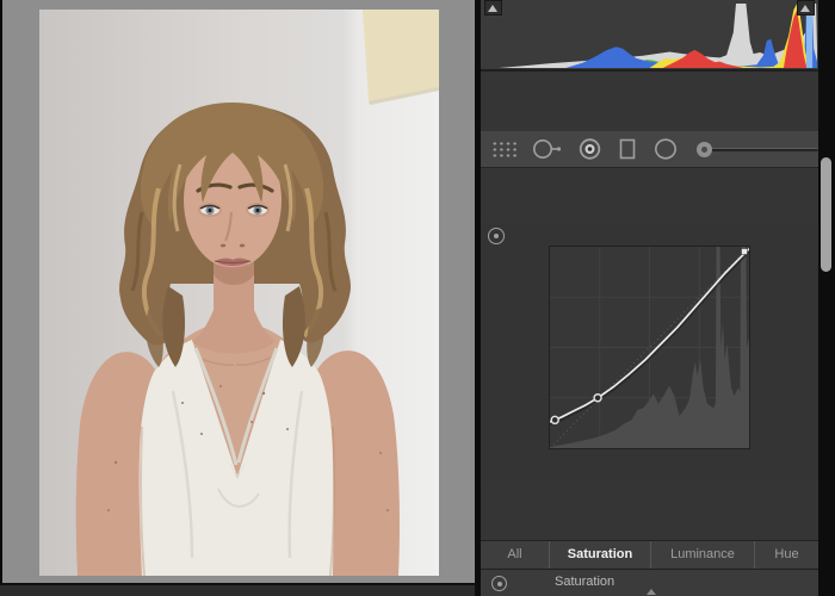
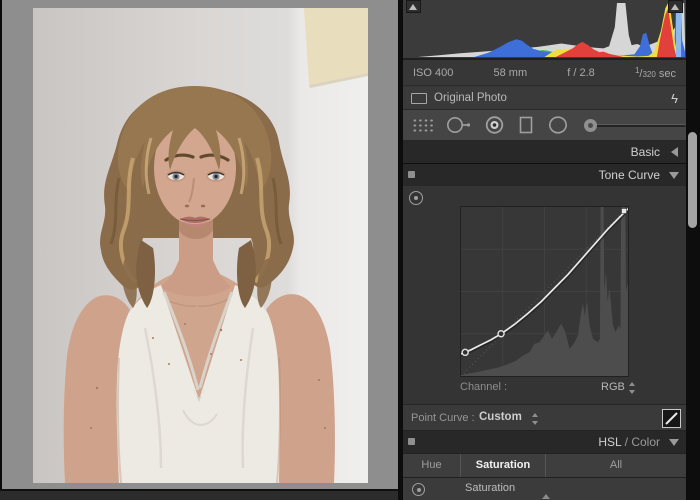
+ ISO 400
+ 58 mm
+ f / 2.8
+ 1/320 sec
+ Original Photo
+ ϟ
+ Basic
+ Tone Curve
+ Channel :
+ RGB
+ Point Curve :
+ Custom
+ HSL / Color
- All
+ Hue
  Saturation
- Luminance
- Hue
+ All
  Saturation
